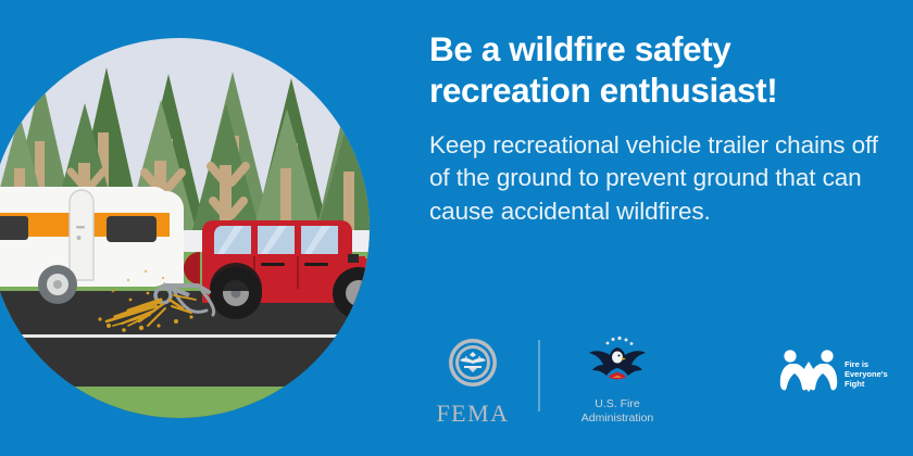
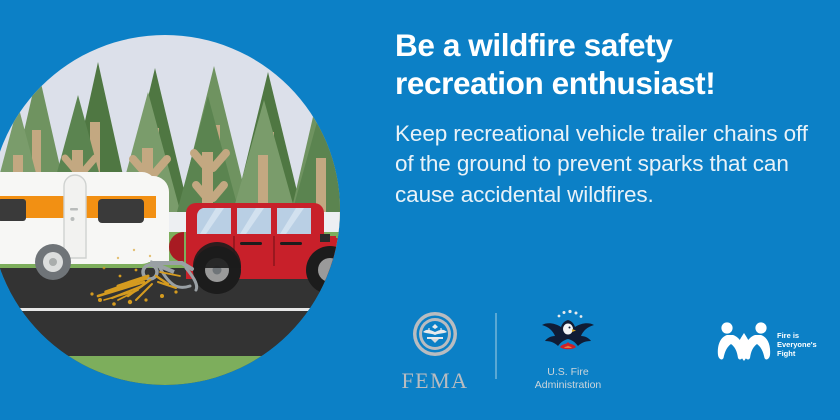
  Be a wildfire safety
  recreation enthusiast!
- Keep recreational vehicle trailer chains off of the ground to prevent ground that can cause accidental wildfires.
+ Keep recreational vehicle trailer chains off of the ground to prevent sparks that can cause accidental wildfires.
  FEMA
  U.S. Fire
  Administration
  Fire is
  Everyone's
  Fight
